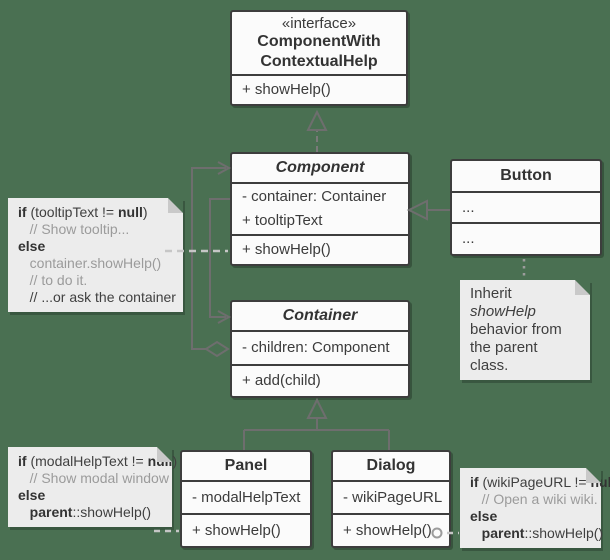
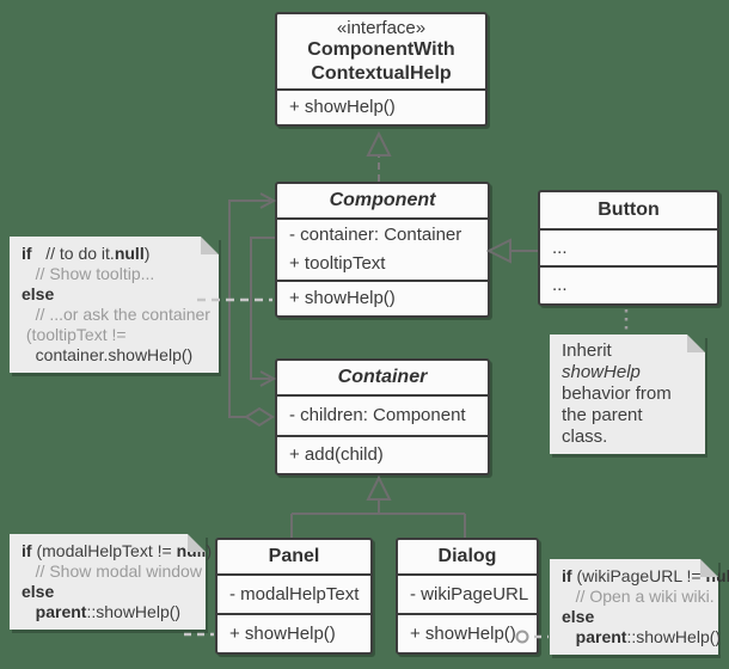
  «interface»
  ComponentWith
  ContextualHelp
  + showHelp()
  Component
  - container: Container
  + tooltipText
  + showHelp()
  Container
  - children: Component
  + add(child)
  Button
  ...
  ...
  Panel
  - modalHelpText
  + showHelp()
  Dialog
  - wikiPageURL
  + showHelp()
- if (tooltipText != null)
+ if // to do it.null)
  // Show tooltip...
  else
- container.showHelp()
+ // ...or ask the container
- // to do it.
+ (tooltipText !=
- // ...or ask the container
+ container.showHelp()
  if (modalHelpText != null)
  // Show modal window
  else
  parent::showHelp()
  if (wikiPageURL != nu
  // Open a wiki wiki.
  else
  parent::showHelp()
  Inherit showHelp behavior from the parent class.
